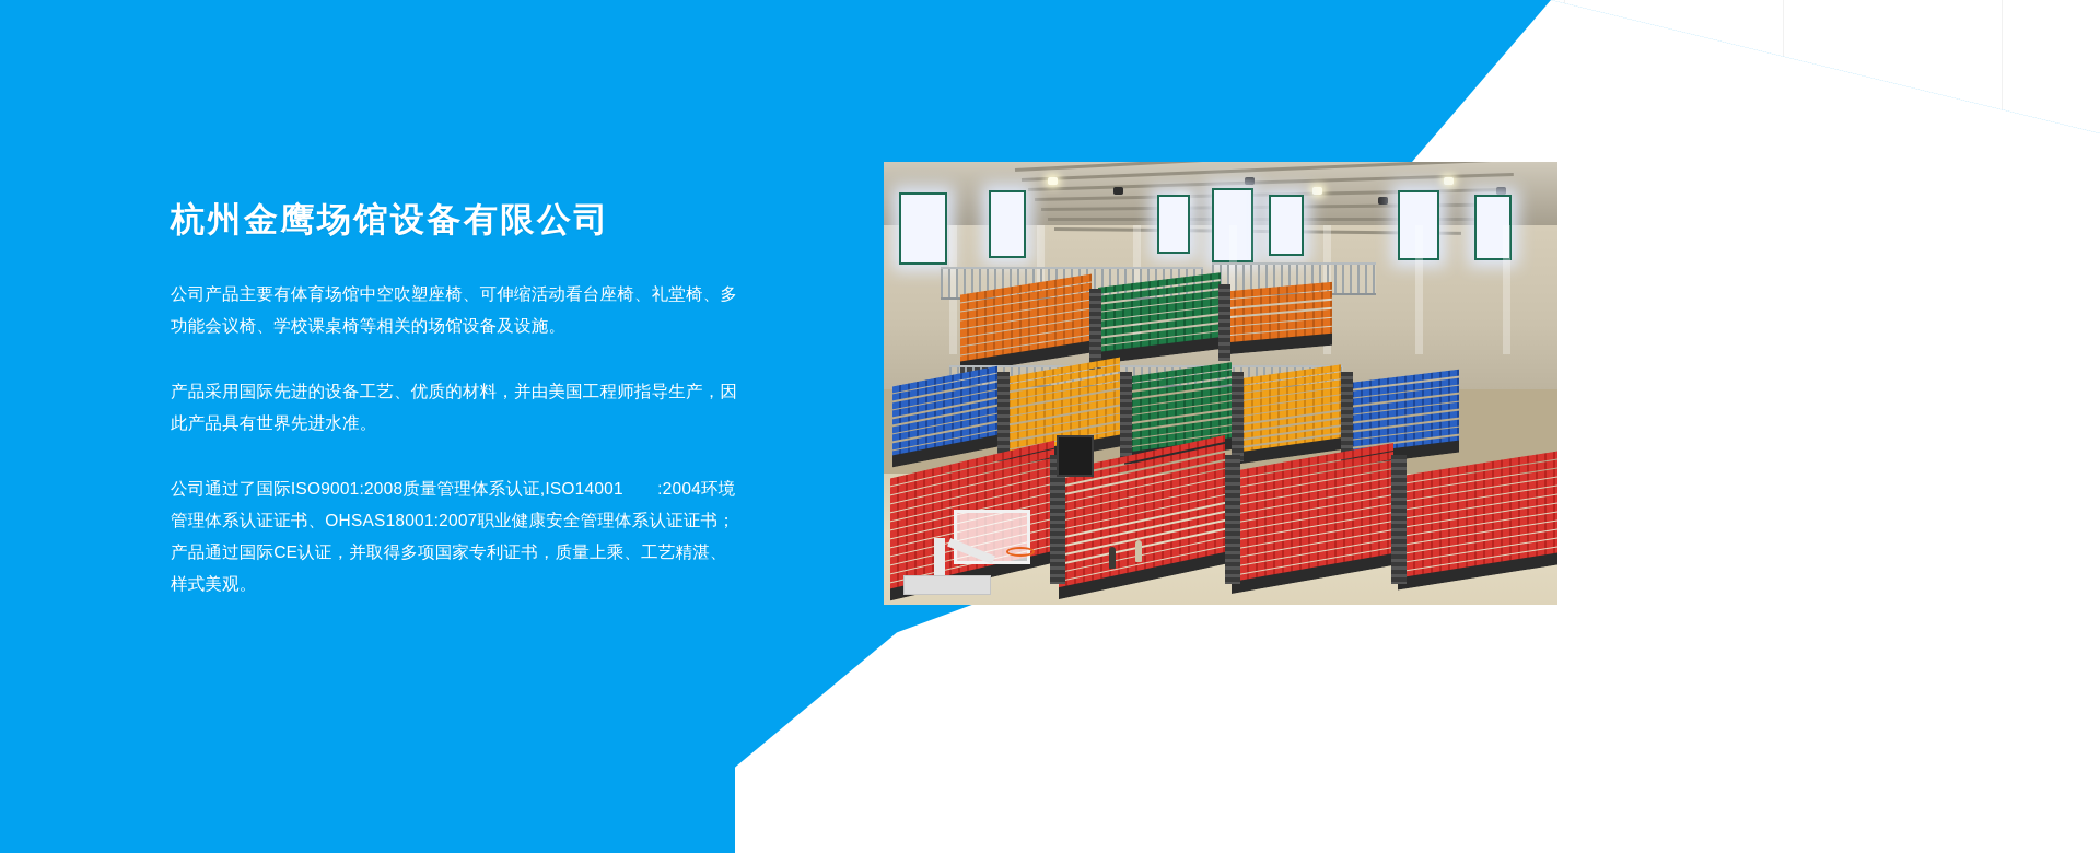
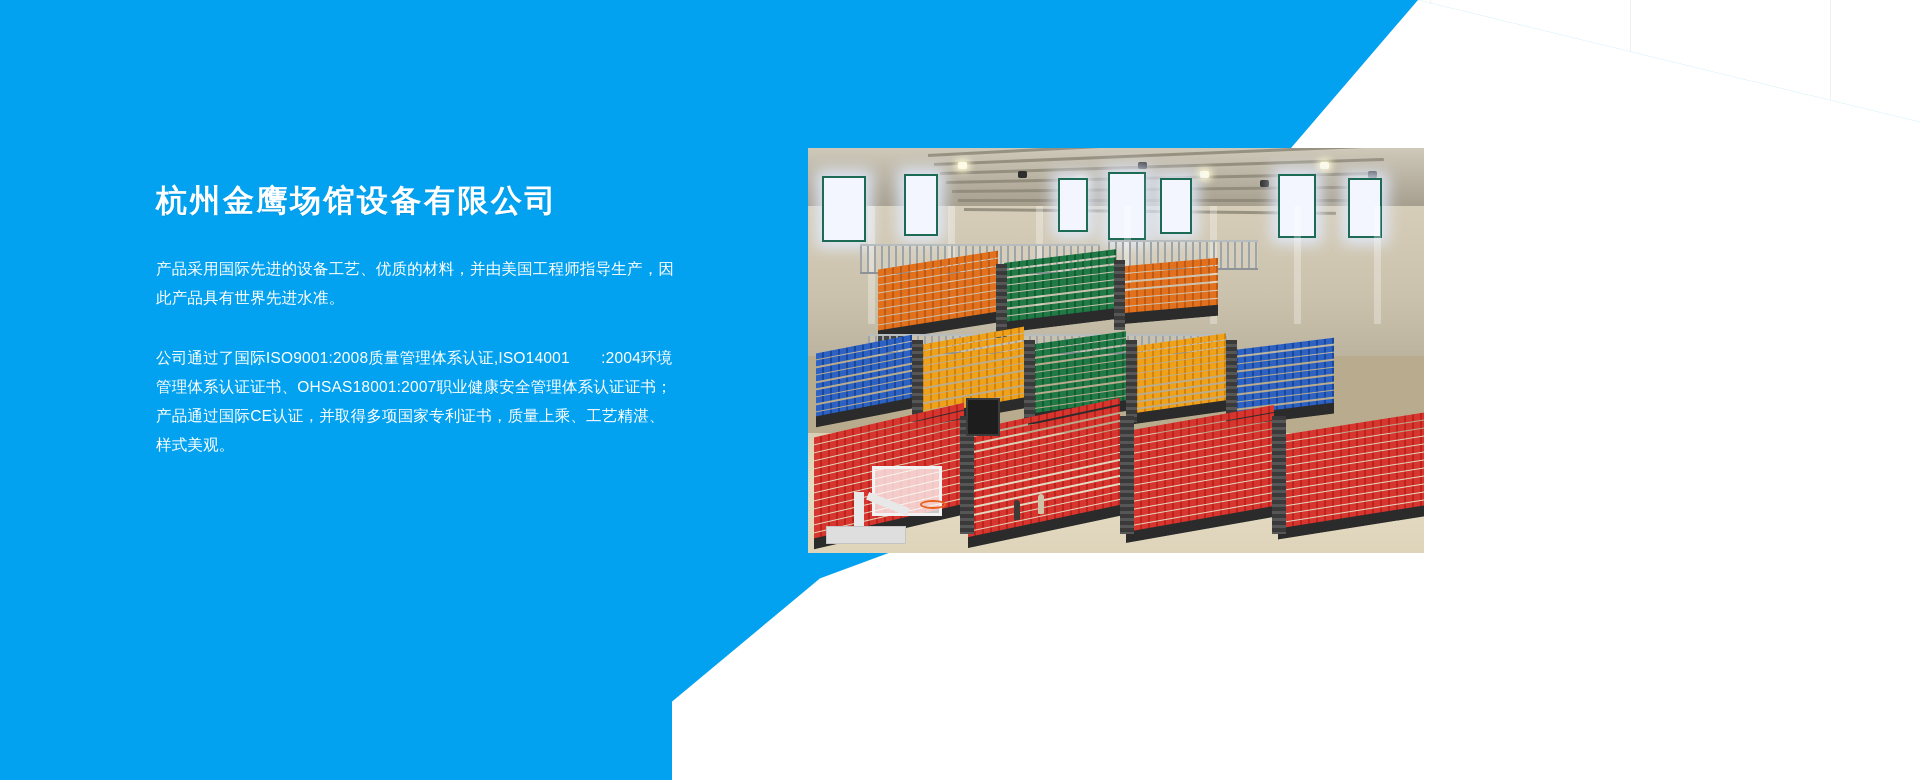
  杭州金鹰场馆设备有限公司
- 公司产品主要有体育场馆中空吹塑座椅、可伸缩活动看台座椅、礼堂椅、多功能会议椅、学校课桌椅等相关的场馆设备及设施。
  产品采用国际先进的设备工艺、优质的材料，并由美国工程师指导生产，因此产品具有世界先进水准。
  公司通过了国际ISO9001:2008质量管理体系认证,ISO14001 :2004环境管理体系认证证书、OHSAS18001:2007职业健康安全管理体系认证证书；产品通过国际CE认证，并取得多项国家专利证书，质量上乘、工艺精湛、样式美观。
